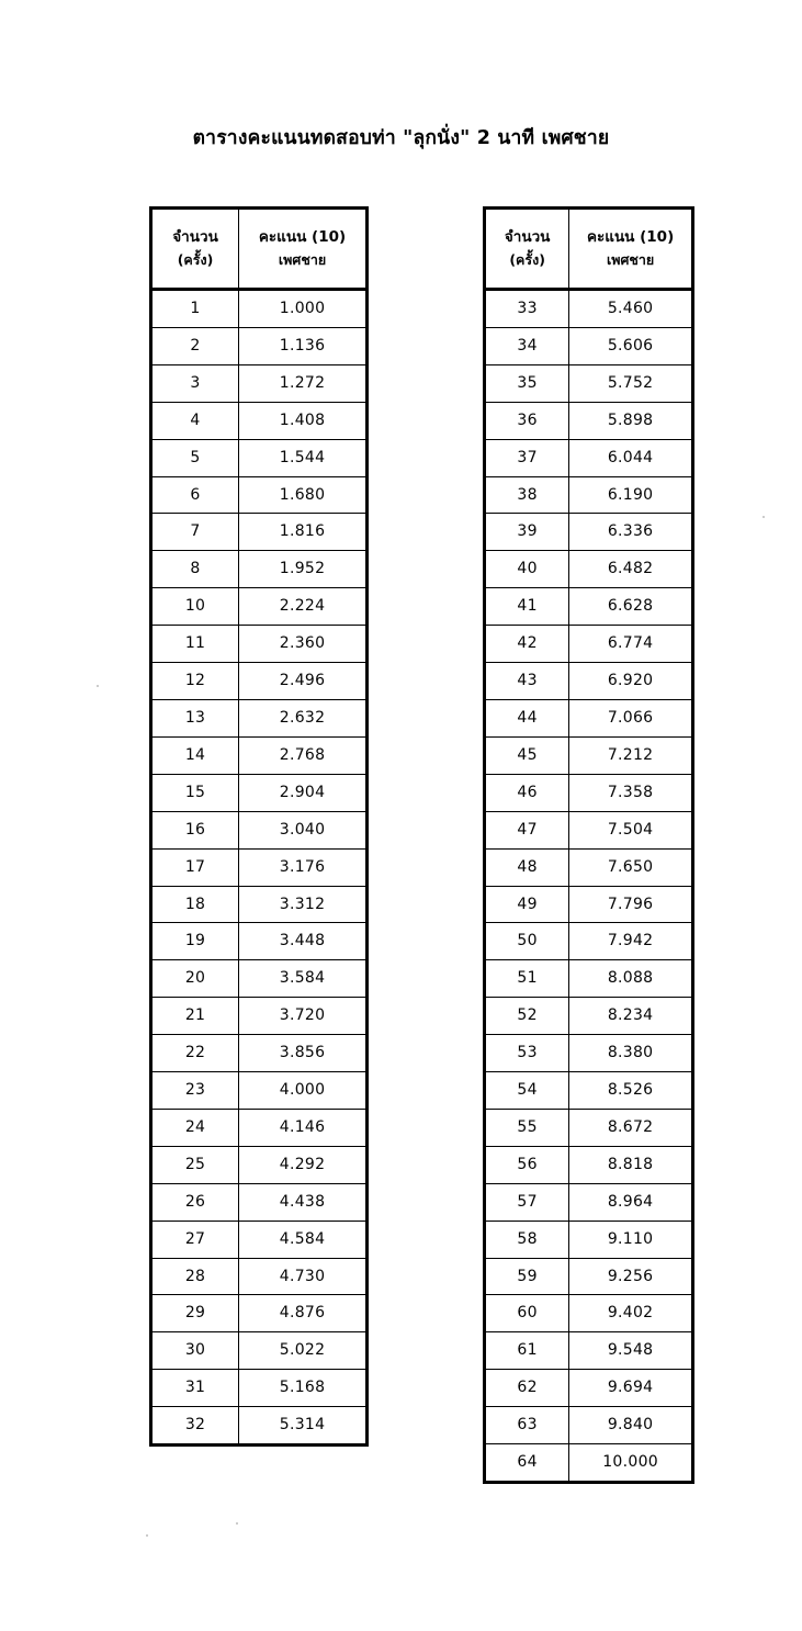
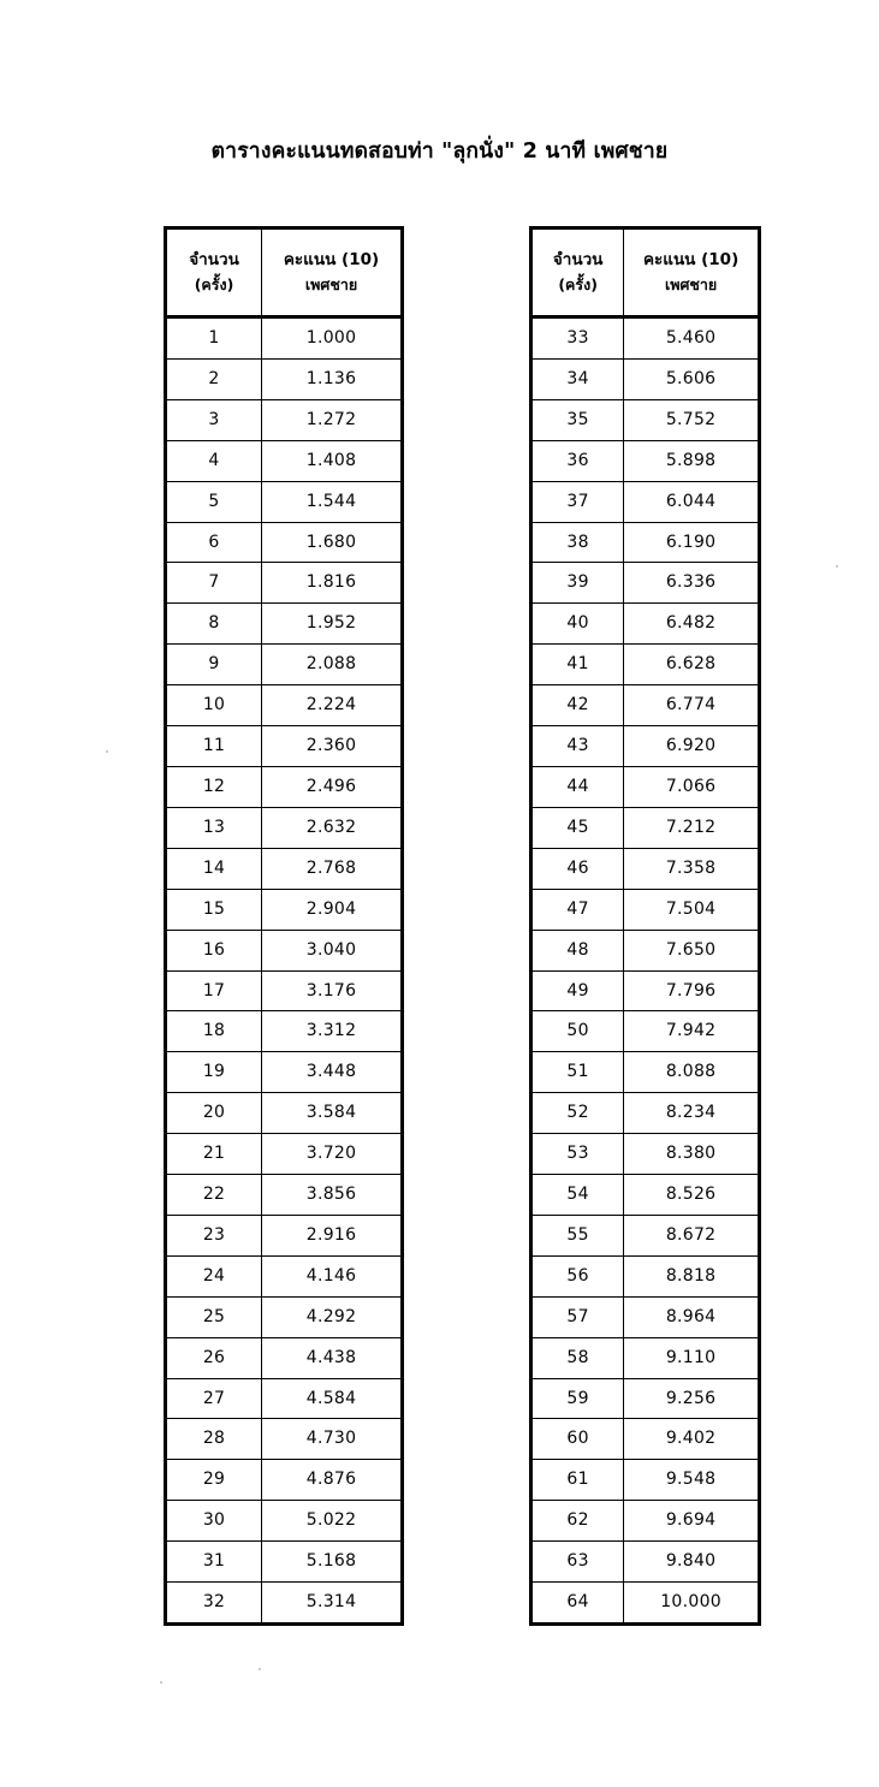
  ตารางคะแนนทดสอบท่า "ลุกนั่ง" 2 นาที เพศชาย
  จำนวน (ครั้ง)	คะแนน (10) เพศชาย
  1	1.000
  2	1.136
  3	1.272
  4	1.408
  5	1.544
  6	1.680
  7	1.816
  8	1.952
+ 9	2.088
  10	2.224
  11	2.360
  12	2.496
  13	2.632
  14	2.768
  15	2.904
  16	3.040
  17	3.176
  18	3.312
  19	3.448
  20	3.584
  21	3.720
  22	3.856
- 23	4.000
+ 23	2.916
  24	4.146
  25	4.292
  26	4.438
  27	4.584
  28	4.730
  29	4.876
  30	5.022
  31	5.168
  32	5.314
  จำนวน (ครั้ง)	คะแนน (10) เพศชาย
  33	5.460
  34	5.606
  35	5.752
  36	5.898
  37	6.044
  38	6.190
  39	6.336
  40	6.482
  41	6.628
  42	6.774
  43	6.920
  44	7.066
  45	7.212
  46	7.358
  47	7.504
  48	7.650
  49	7.796
  50	7.942
  51	8.088
  52	8.234
  53	8.380
  54	8.526
  55	8.672
  56	8.818
  57	8.964
  58	9.110
  59	9.256
  60	9.402
  61	9.548
  62	9.694
  63	9.840
  64	10.000
